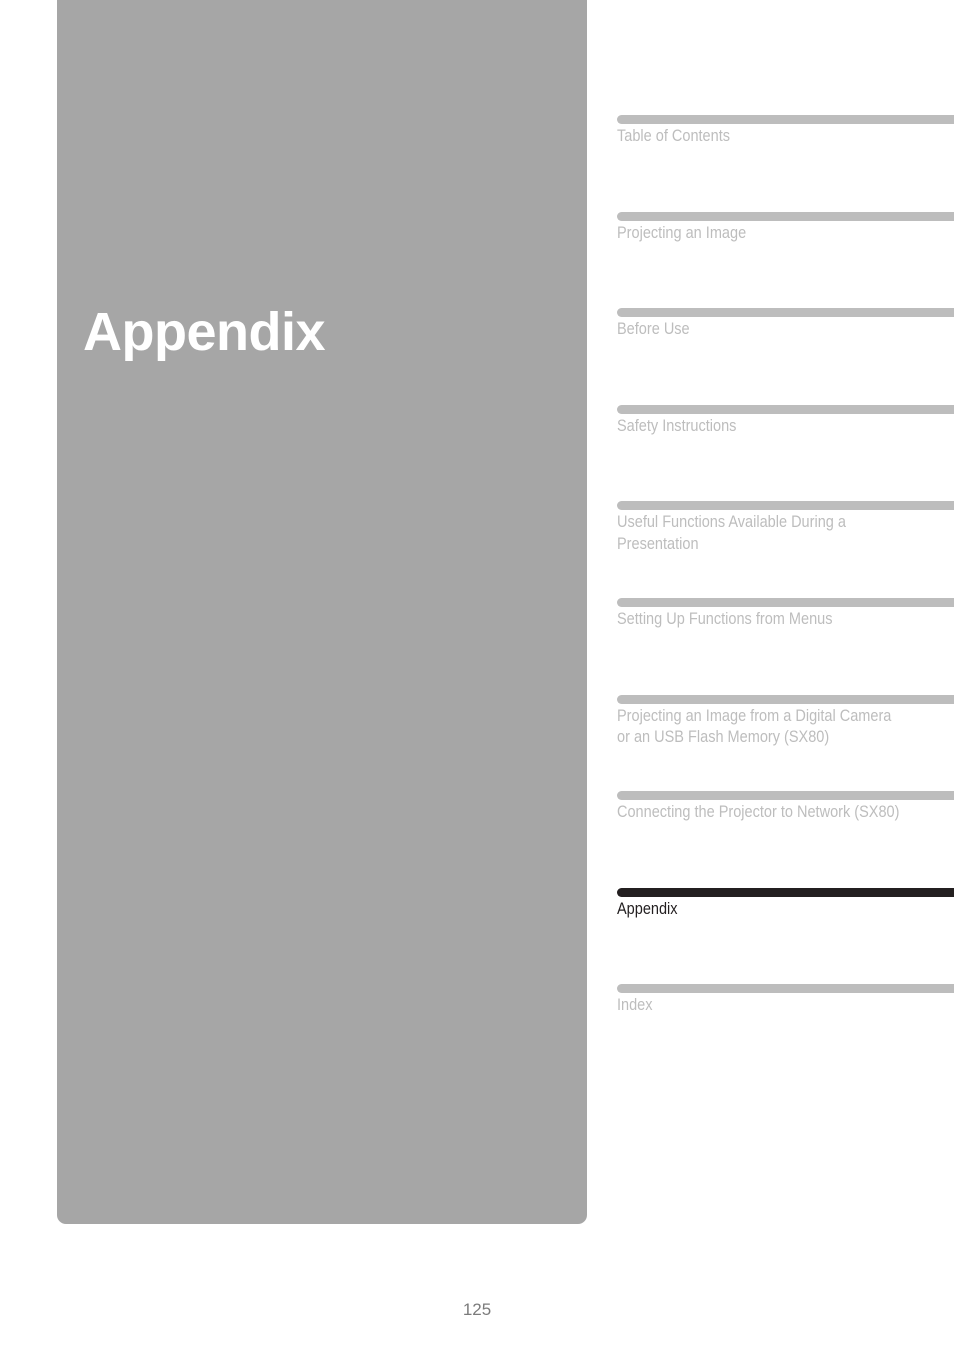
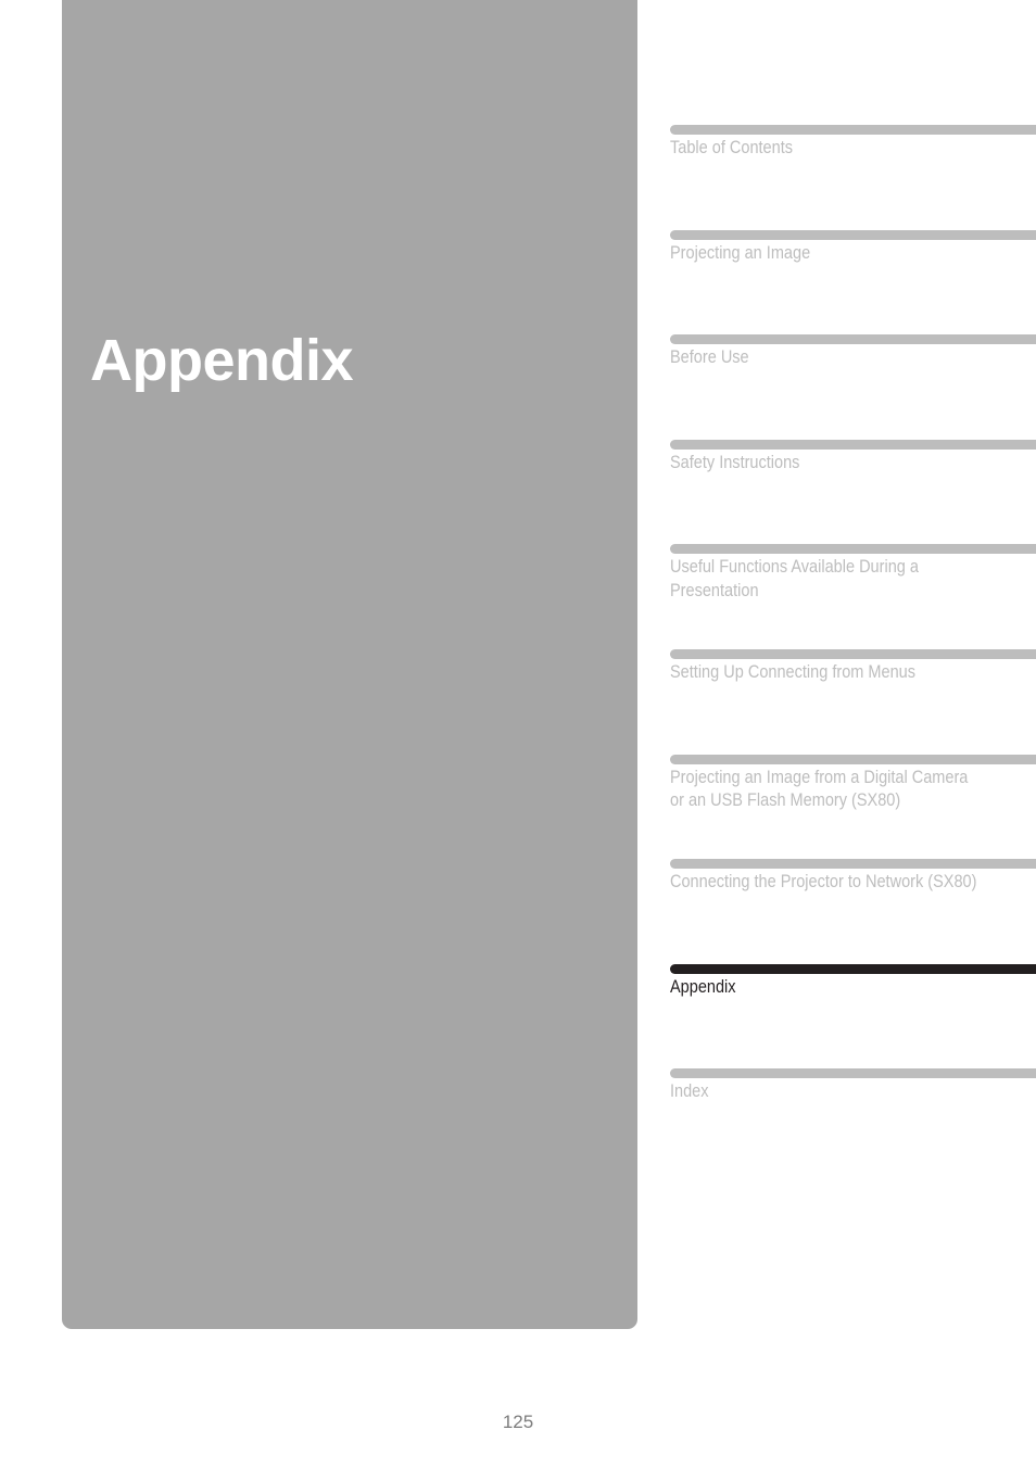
  Appendix
  Table of Contents
  Projecting an Image
  Before Use
  Safety Instructions
  Useful Functions Available During a Presentation
- Setting Up Functions from Menus
+ Setting Up Connecting from Menus
  Projecting an Image from a Digital Camera or an USB Flash Memory (SX80)
  Connecting the Projector to Network (SX80)
  Appendix
  Index
  125
